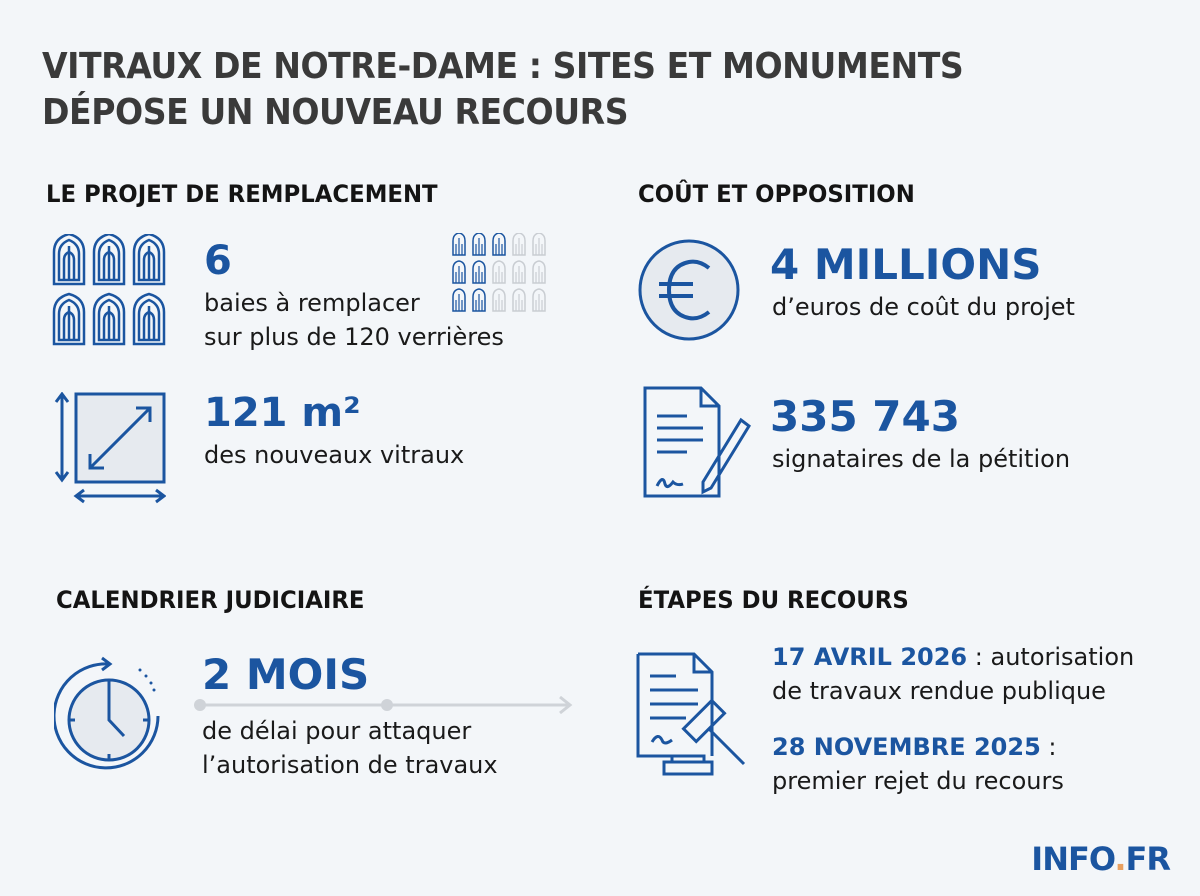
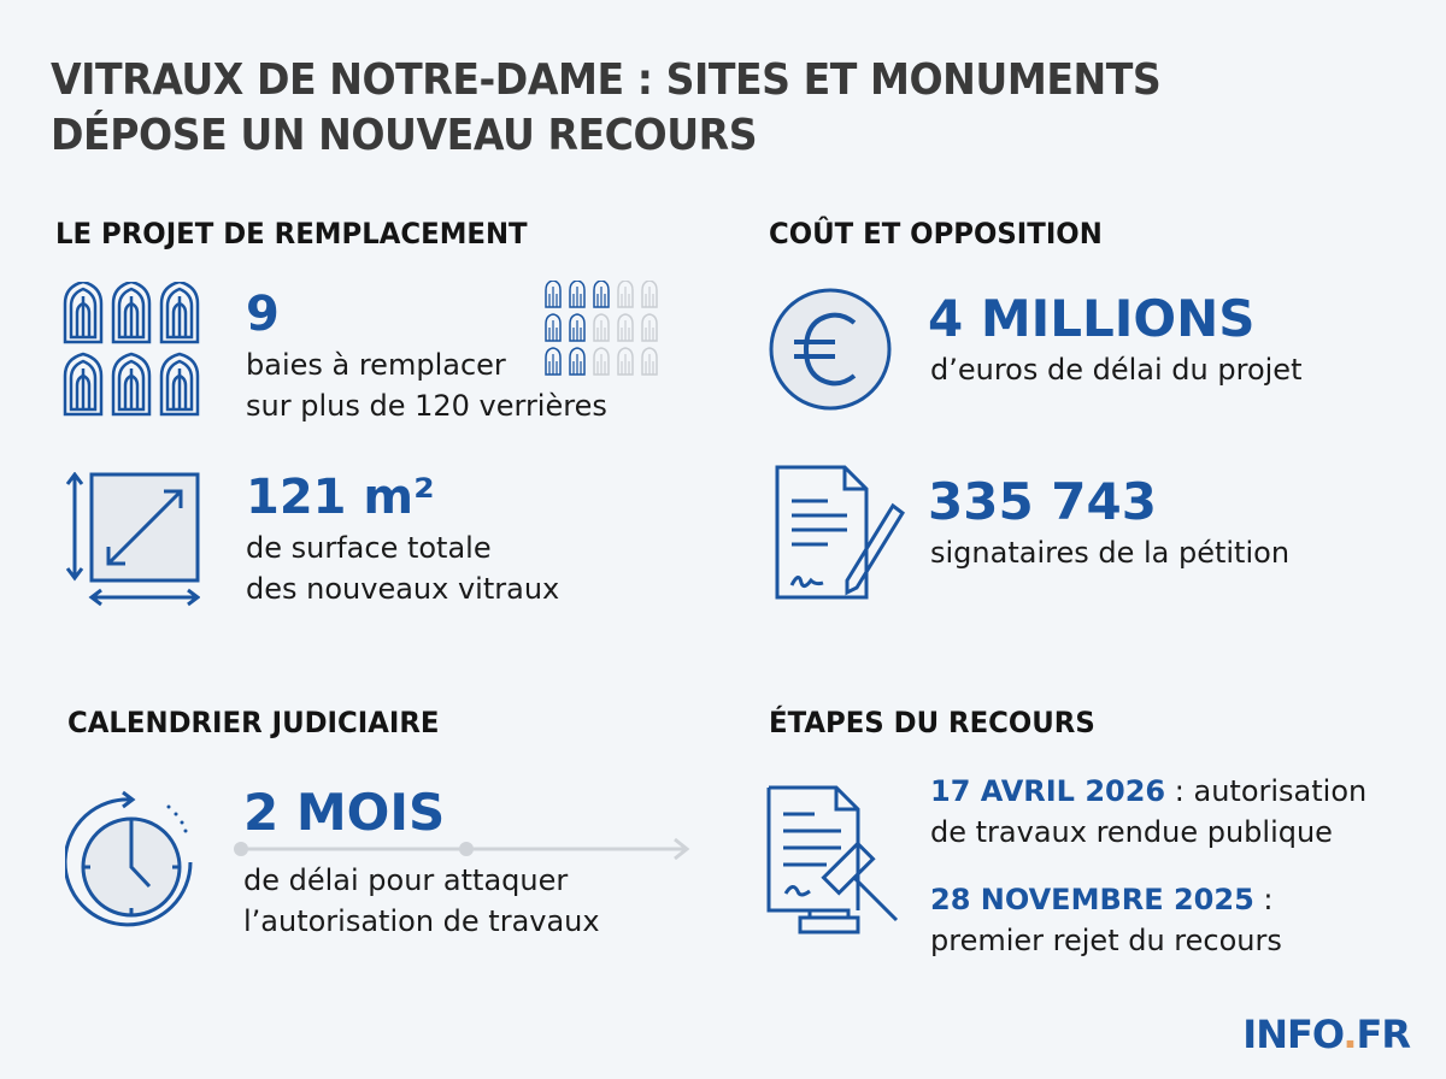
  VITRAUX DE NOTRE-DAME : SITES ET MONUMENTS
  DÉPOSE UN NOUVEAU RECOURS
  LE PROJET DE REMPLACEMENT
- 6
+ 9
  baies à remplacer
  sur plus de 120 verrières
  121 m²
+ de surface totale
  des nouveaux vitraux
  COÛT ET OPPOSITION
  4 MILLIONS
- d’euros de coût du projet
+ d’euros de délai du projet
  335 743
  signataires de la pétition
  CALENDRIER JUDICIAIRE
  2 MOIS
  de délai pour attaquer
  l’autorisation de travaux
  ÉTAPES DU RECOURS
  17 AVRIL 2026 : autorisation
  de travaux rendue publique
  28 NOVEMBRE 2025 :
  premier rejet du recours
  INFO.FR
